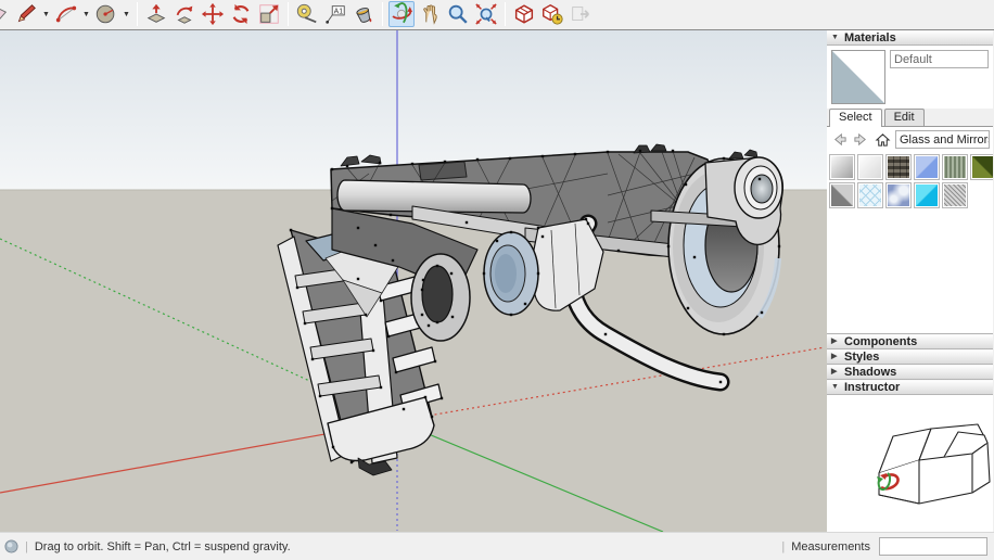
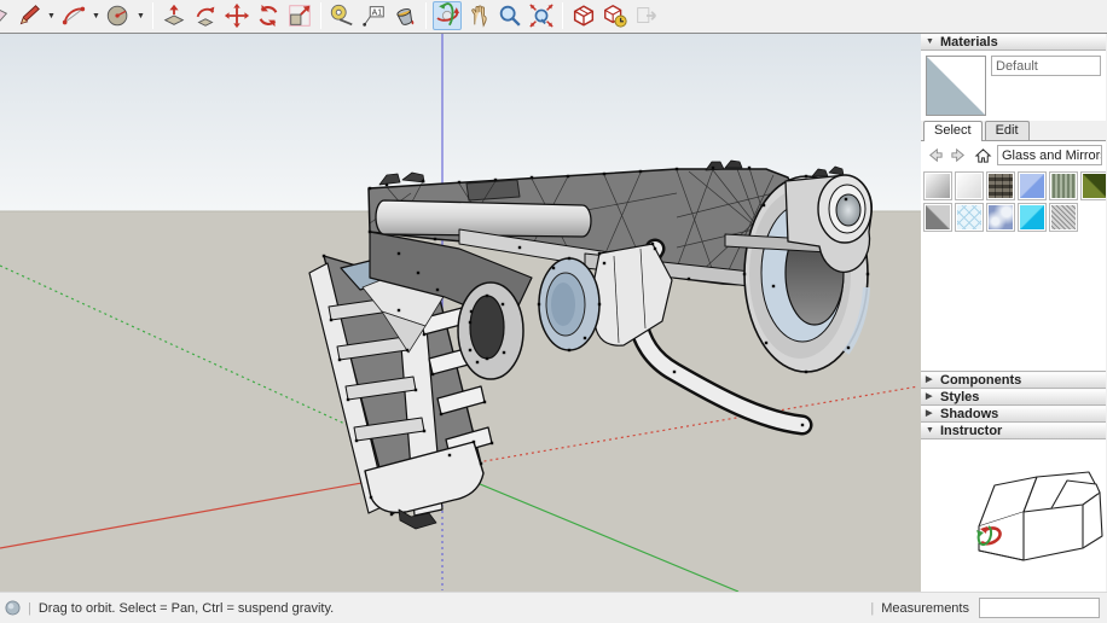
  Materials
  Default
  Select
  Edit
  Glass and Mirror
  Components
  Styles
  Shadows
  Instructor
  |
- Drag to orbit. Shift = Pan, Ctrl = suspend gravity.
+ Drag to orbit. Select = Pan, Ctrl = suspend gravity.
  |
  Measurements
